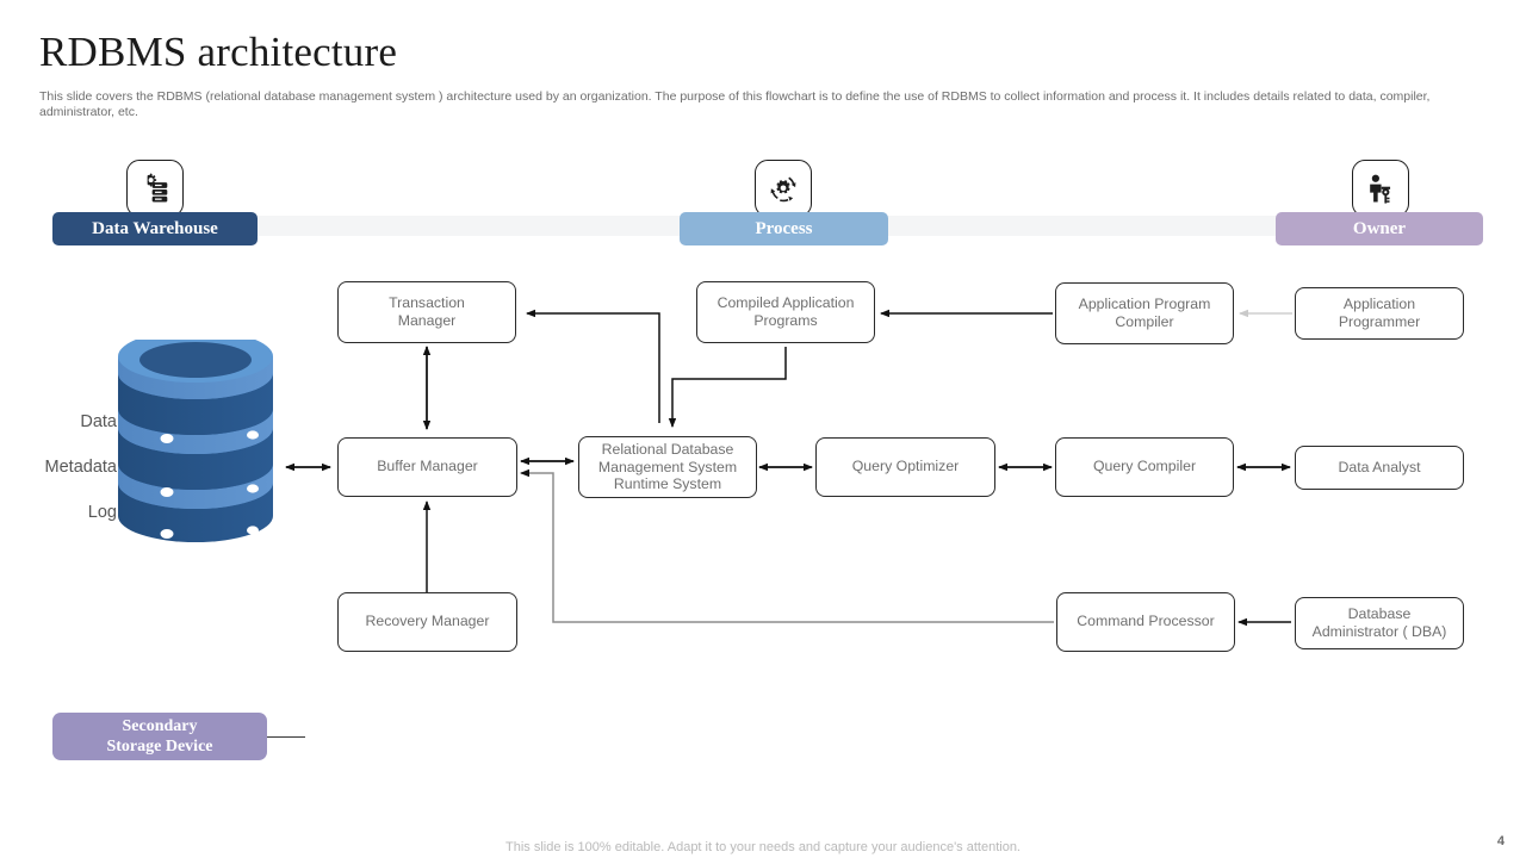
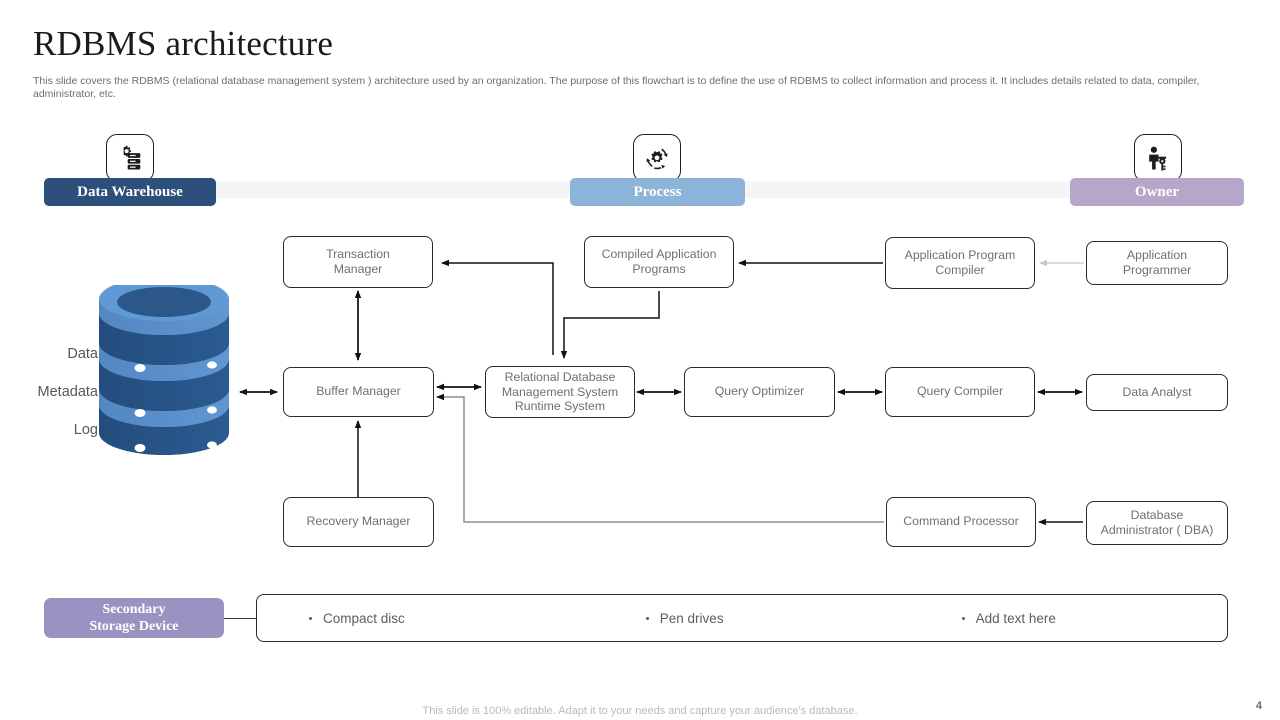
  RDBMS architecture
  This slide covers the RDBMS (relational database management system ) architecture used by an organization. The purpose of this flowchart is to define the use of RDBMS to collect information and process it. It includes details related to data, compiler, administrator, etc.
  Data Warehouse
  Process
  Owner
  Data
  Metadata
  Log
  Transaction
  Manager
  Compiled Application
  Programs
  Application Program
  Compiler
  Application
  Programmer
  Buffer Manager
  Relational Database
  Management System
  Runtime System
  Query Optimizer
  Query Compiler
  Data Analyst
  Recovery Manager
  Command Processor
  Database
  Administrator ( DBA)
  Secondary
  Storage Device
+ Compact disc
+ Pen drives
+ Add text here
- This slide is 100% editable. Adapt it to your needs and capture your audience's attention.
+ This slide is 100% editable. Adapt it to your needs and capture your audience's database.
  4
